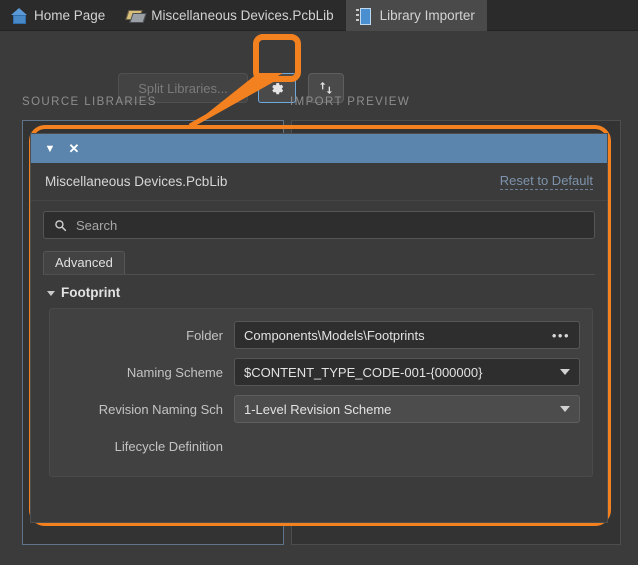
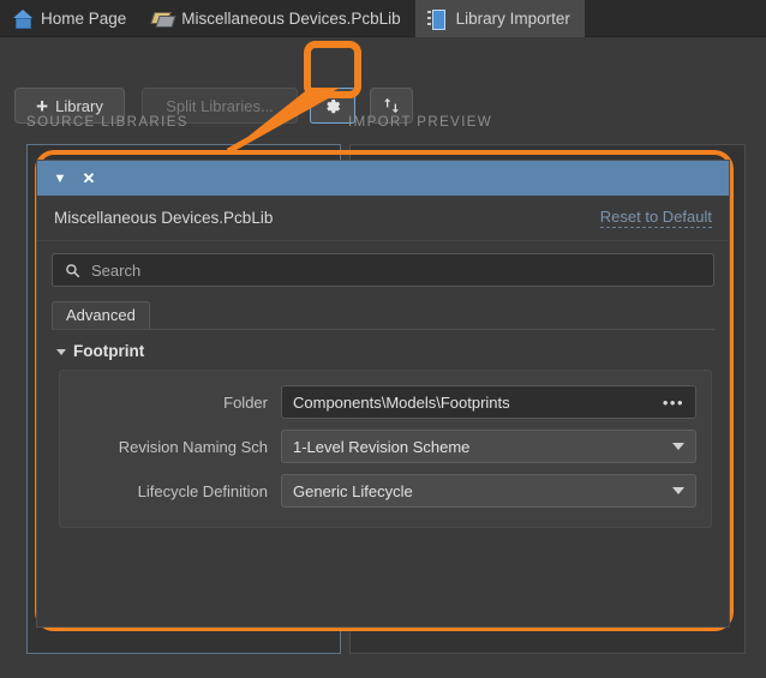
  Home Page
  Miscellaneous Devices.PcbLib
  Library Importer
+ +
+ Library
  Split Libraries...
  SOURCE LIBRARIES
  IMPORT PREVIEW
  ▼
  ✕
  Miscellaneous Devices.PcbLib
  Reset to Default
  Search
  Advanced
  Footprint
  Folder
  Components\Models\Footprints
  •••
- Naming Scheme
- $CONTENT_TYPE_CODE-001-{000000}
  Revision Naming Sch
  1-Level Revision Scheme
  Lifecycle Definition
+ Generic Lifecycle
